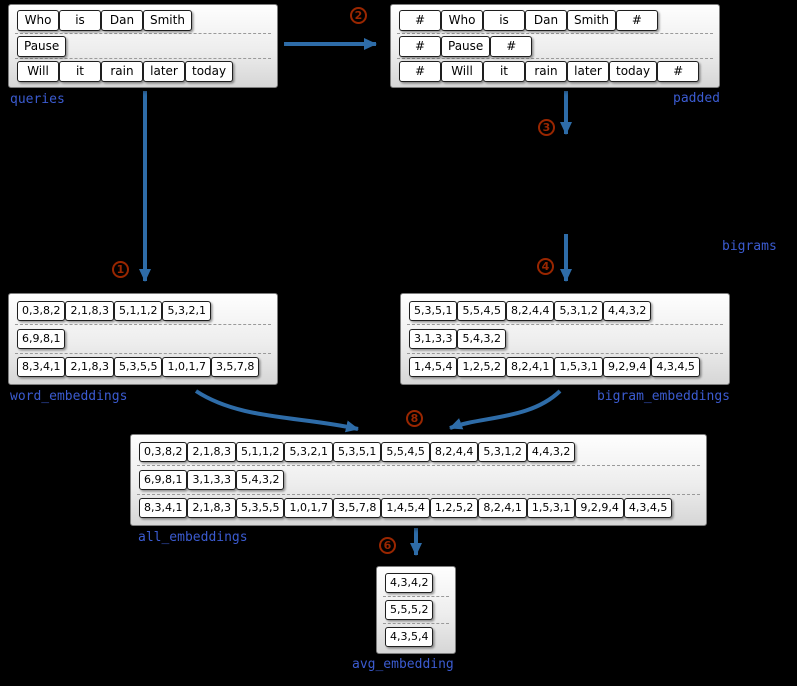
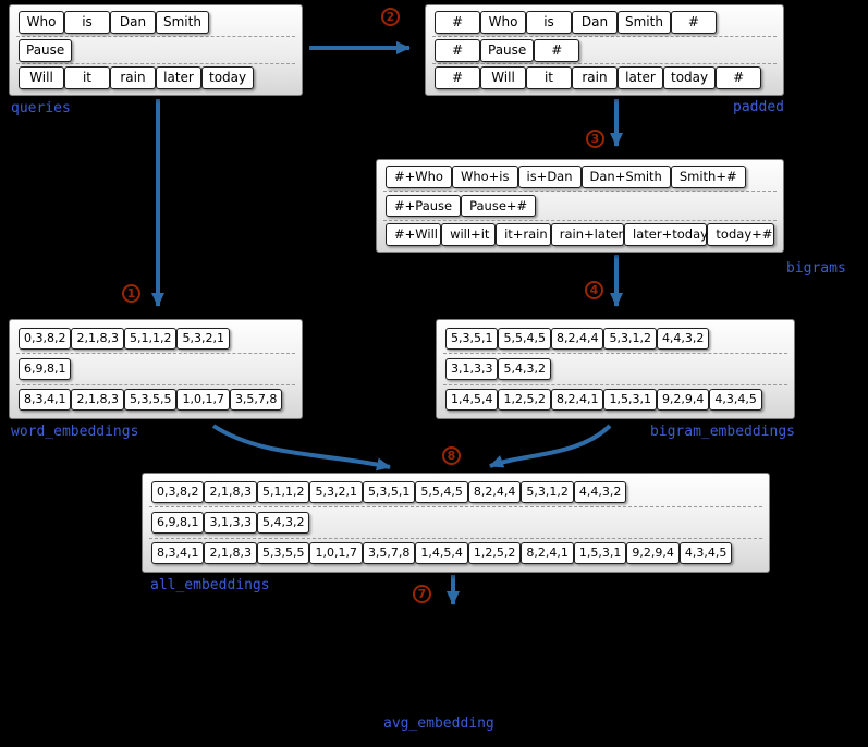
  Who
  is
  Dan
  Smith
  Pause
  Will
  it
  rain
  later
  today
  queries
  #
  Who
  is
  Dan
  Smith
  #
  #
  Pause
  #
  #
  Will
  it
  rain
  later
  today
  #
  padded
+ #+Who
+ Who+is
+ is+Dan
+ Dan+Smith
+ Smith+#
+ #+Pause
+ Pause+#
+ #+Will
+ will+it
+ it+rain
+ rain+later
+ later+today
+ today+#
  bigrams
  0,3,8,2
  2,1,8,3
  5,1,1,2
  5,3,2,1
  6,9,8,1
  8,3,4,1
  2,1,8,3
  5,3,5,5
  1,0,1,7
  3,5,7,8
  word_embeddings
  5,3,5,1
  5,5,4,5
  8,2,4,4
  5,3,1,2
  4,4,3,2
  3,1,3,3
  5,4,3,2
  1,4,5,4
  1,2,5,2
  8,2,4,1
  1,5,3,1
  9,2,9,4
  4,3,4,5
  bigram_embeddings
  0,3,8,2
  2,1,8,3
  5,1,1,2
  5,3,2,1
  5,3,5,1
  5,5,4,5
  8,2,4,4
  5,3,1,2
  4,4,3,2
  6,9,8,1
  3,1,3,3
  5,4,3,2
  8,3,4,1
  2,1,8,3
  5,3,5,5
  1,0,1,7
  3,5,7,8
  1,4,5,4
  1,2,5,2
  8,2,4,1
  1,5,3,1
  9,2,9,4
  4,3,4,5
  all_embeddings
- 4,3,4,2
- 5,5,5,2
- 4,3,5,4
  avg_embedding
  1
  2
  3
  4
  8
- 6
+ 7
